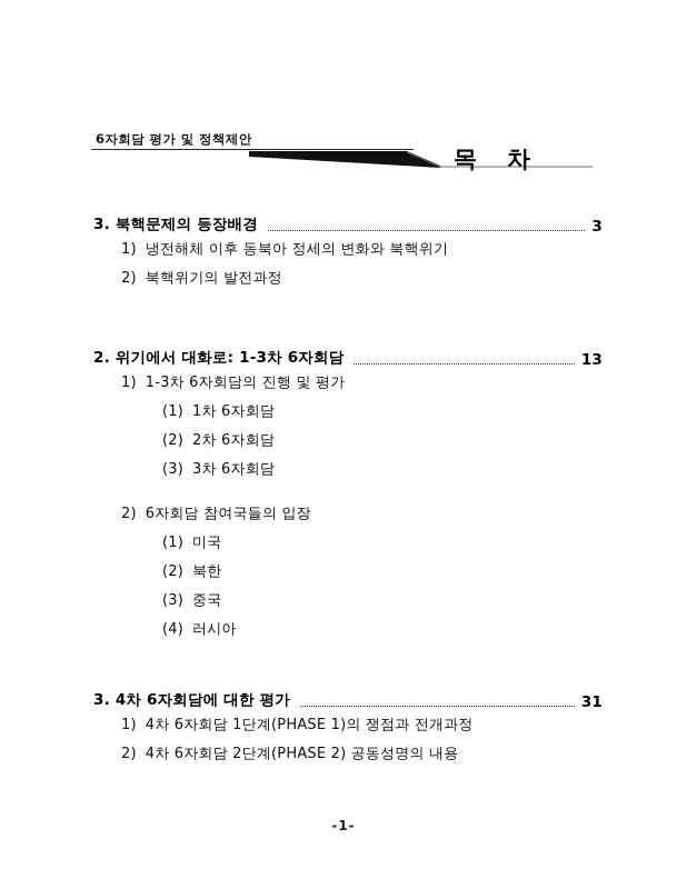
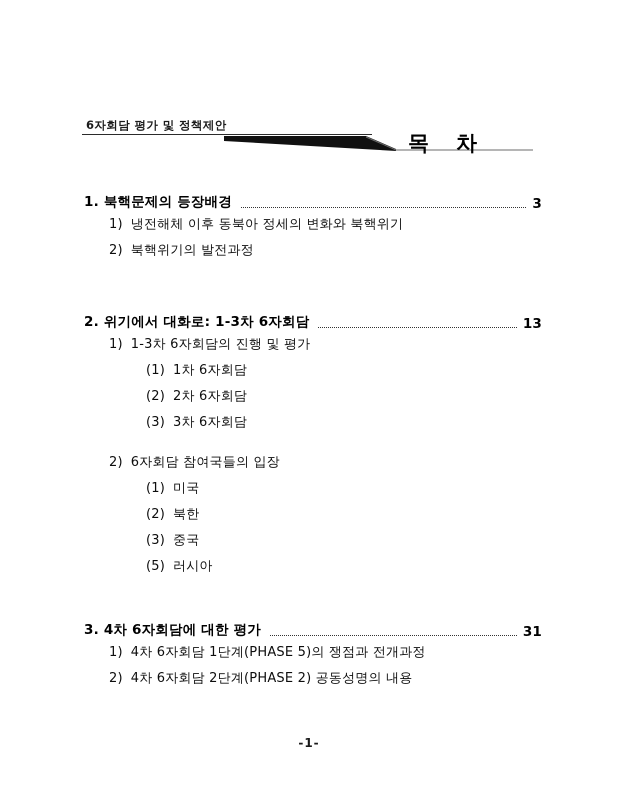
  6자회담 평가 및 정책제안
  목 차
- 3. 북핵문제의 등장배경
+ 1. 북핵문제의 등장배경
  3
  1) 냉전해체 이후 동북아 정세의 변화와 북핵위기
  2) 북핵위기의 발전과정
  2. 위기에서 대화로: 1-3차 6자회담
  13
  1) 1-3차 6자회담의 진행 및 평가
  (1) 1차 6자회담
  (2) 2차 6자회담
  (3) 3차 6자회담
  2) 6자회담 참여국들의 입장
  (1) 미국
  (2) 북한
  (3) 중국
- (4) 러시아
+ (5) 러시아
  3. 4차 6자회담에 대한 평가
  31
- 1) 4차 6자회담 1단계(PHASE 1)의 쟁점과 전개과정
+ 1) 4차 6자회담 1단계(PHASE 5)의 쟁점과 전개과정
  2) 4차 6자회담 2단계(PHASE 2) 공동성명의 내용
  -1-
